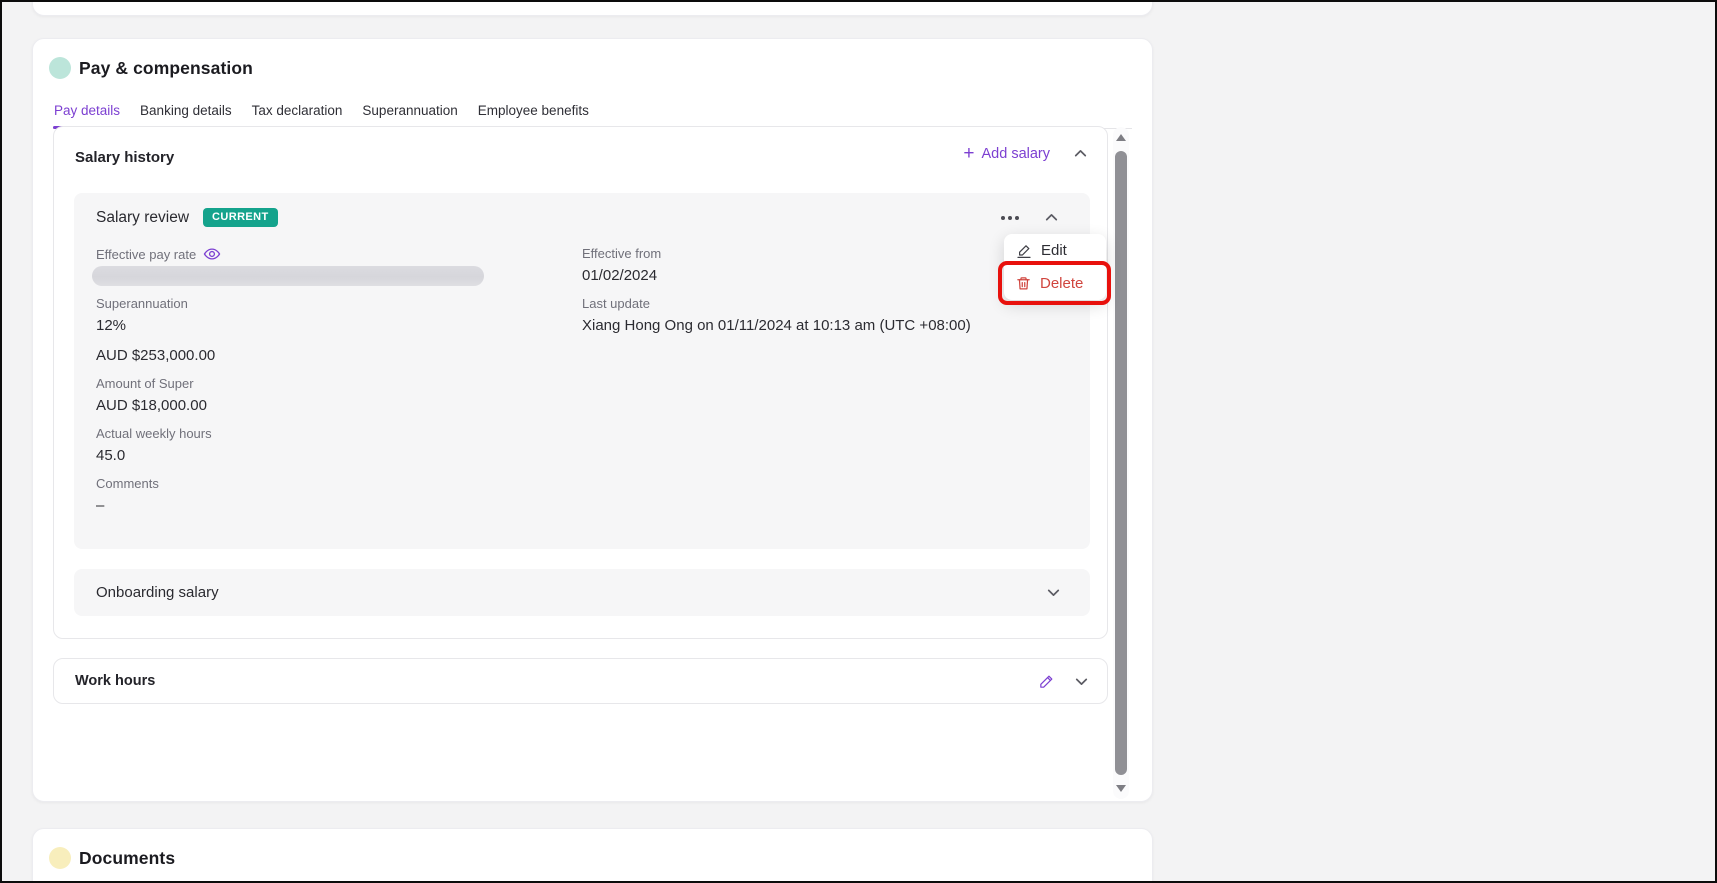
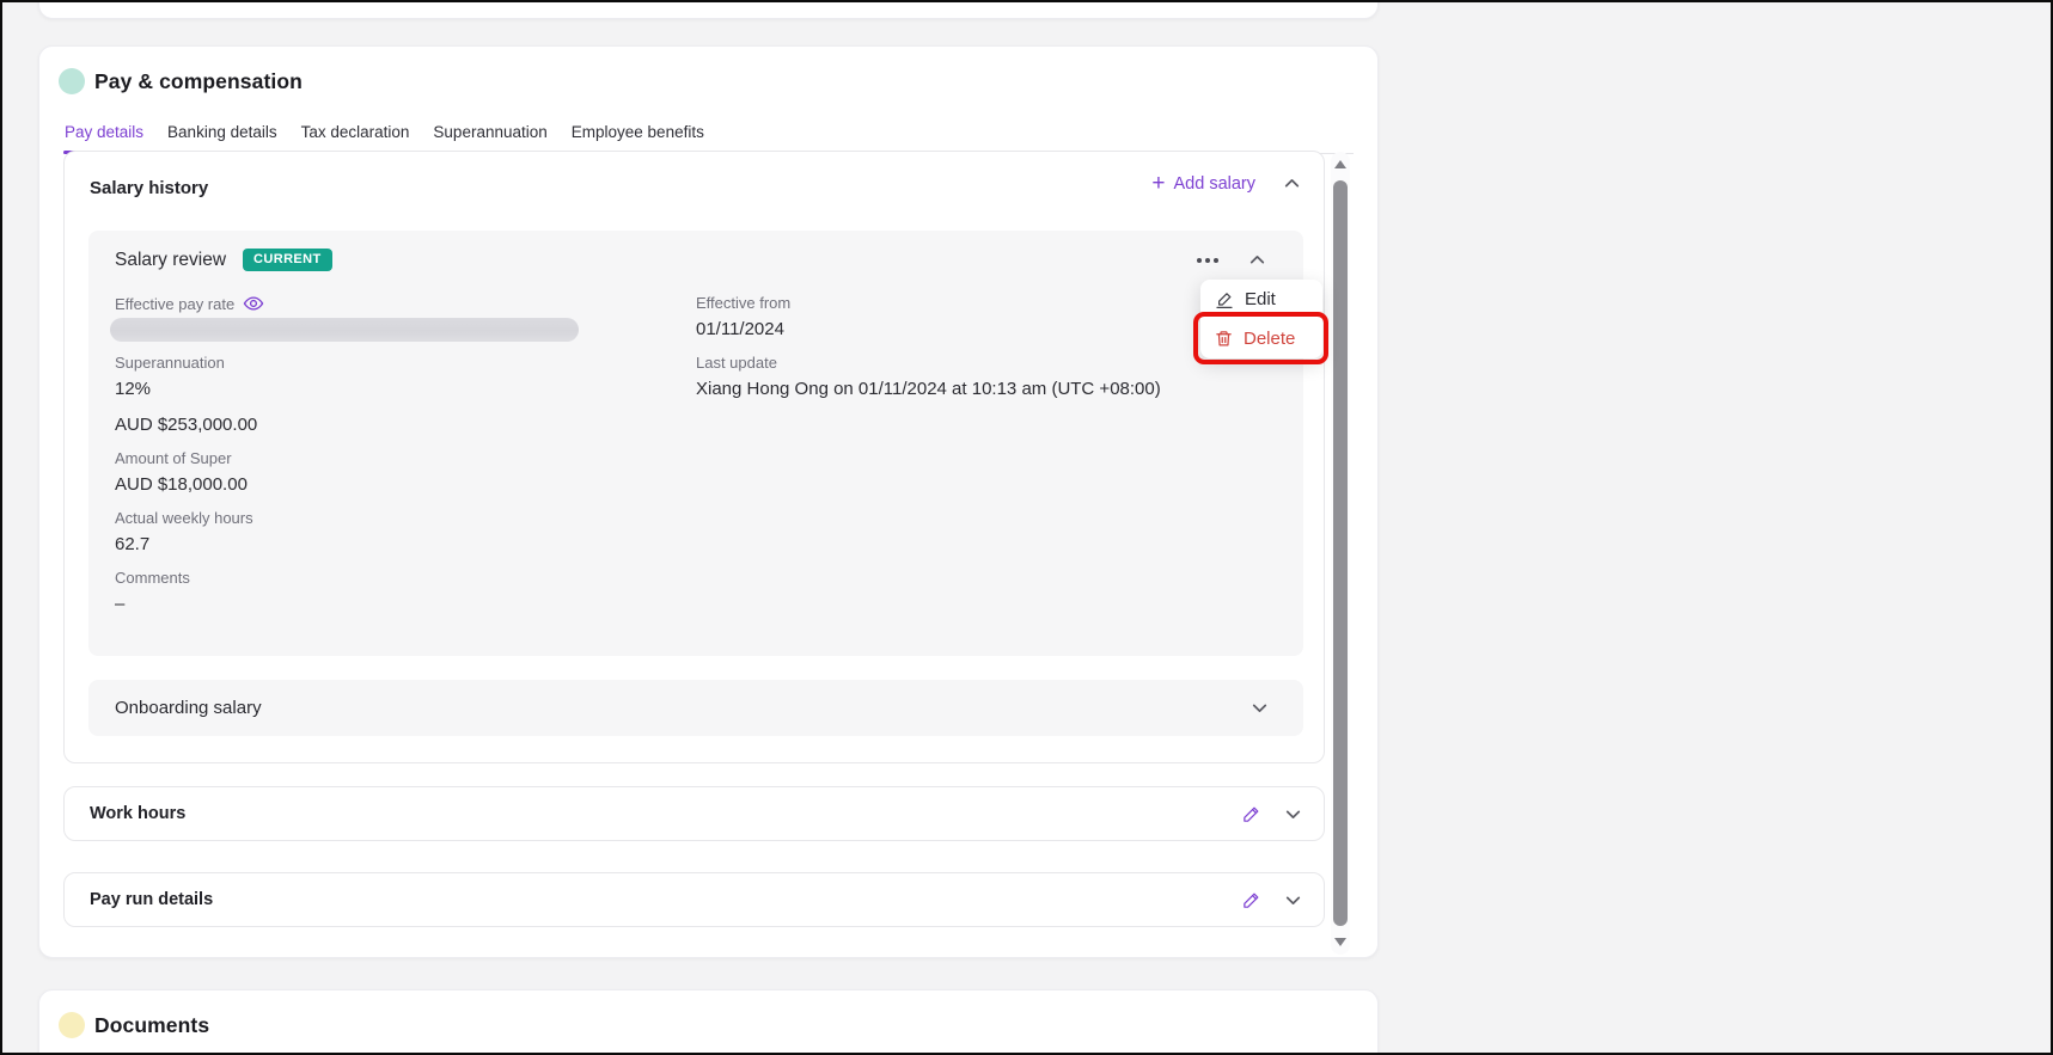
  Pay & compensation
  Pay details
  Banking details
  Tax declaration
  Superannuation
  Employee benefits
  Salary history
  +
  Add salary
  Salary review
  CURRENT
  Effective pay rate
  Superannuation
  12%
  AUD $253,000.00
  Amount of Super
  AUD $18,000.00
  Actual weekly hours
- 45.0
+ 62.7
  Comments
  –
  Effective from
- 01/02/2024
+ 01/11/2024
  Last update
  Xiang Hong Ong on 01/11/2024 at 10:13 am (UTC +08:00)
  Edit
  Delete
  Onboarding salary
  Work hours
+ Pay run details
  Documents
